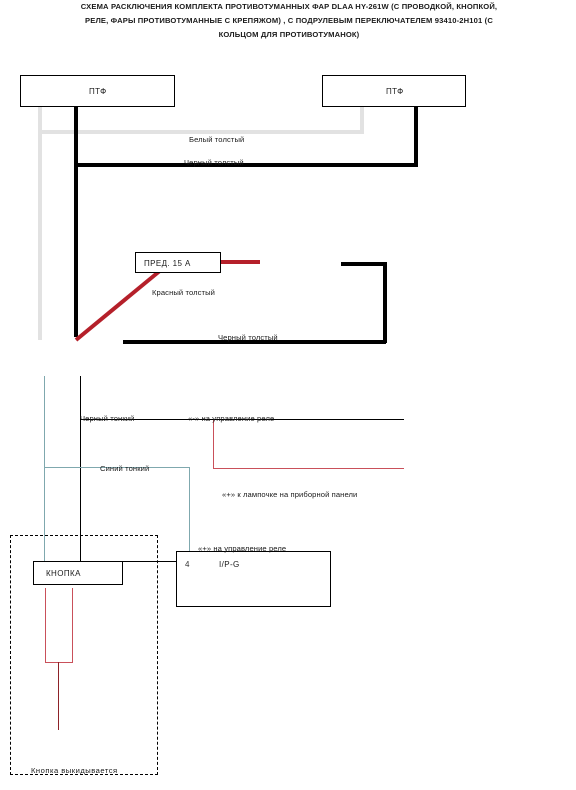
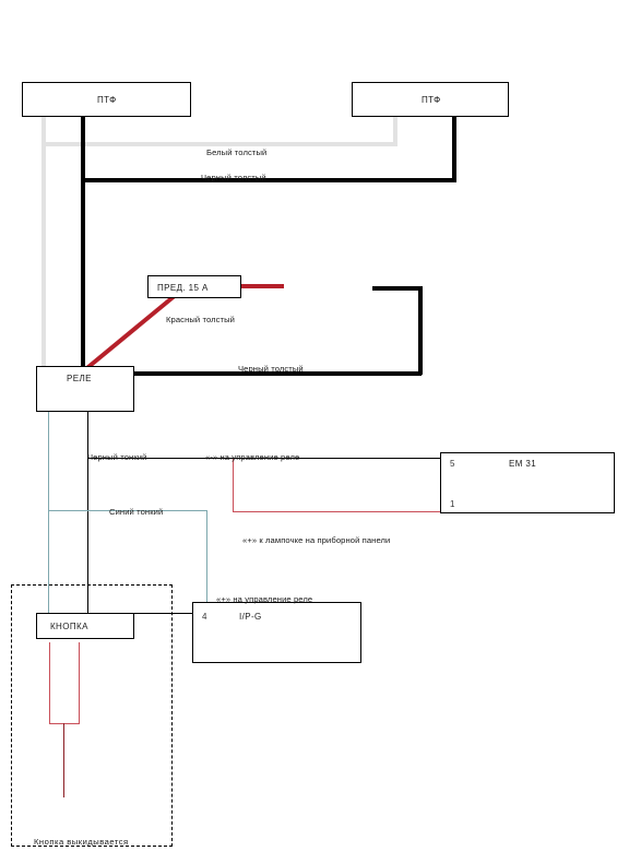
- СХЕМА РАСКЛЮЧЕНИЯ КОМПЛЕКТА ПРОТИВОТУМАННЫХ ФАР DLAA HY-261W (С ПРОВОДКОЙ, КНОПКОЙ,
- РЕЛЕ, ФАРЫ ПРОТИВОТУМАННЫЕ С КРЕПЯЖОМ) , С ПОДРУЛЕВЫМ ПЕРЕКЛЮЧАТЕЛЕМ 93410-2H101 (С
- КОЛЬЦОМ ДЛЯ ПРОТИВОТУМАНОК)
  ПТФ
  ПТФ
  ПРЕД. 15 А
+ РЕЛЕ
+ 5
+ EM 31
+ 1
  4
  I/P-G
  КНОПКА
  Белый толстый
  Черный толстый
  Красный толстый
  Черный толстый
  Черный тонкий
  «-» на управление реле
  Синий тонкий
  «+» к лампочке на приборной панели
  «+» на управление реле
  Кнопка выкидывается
